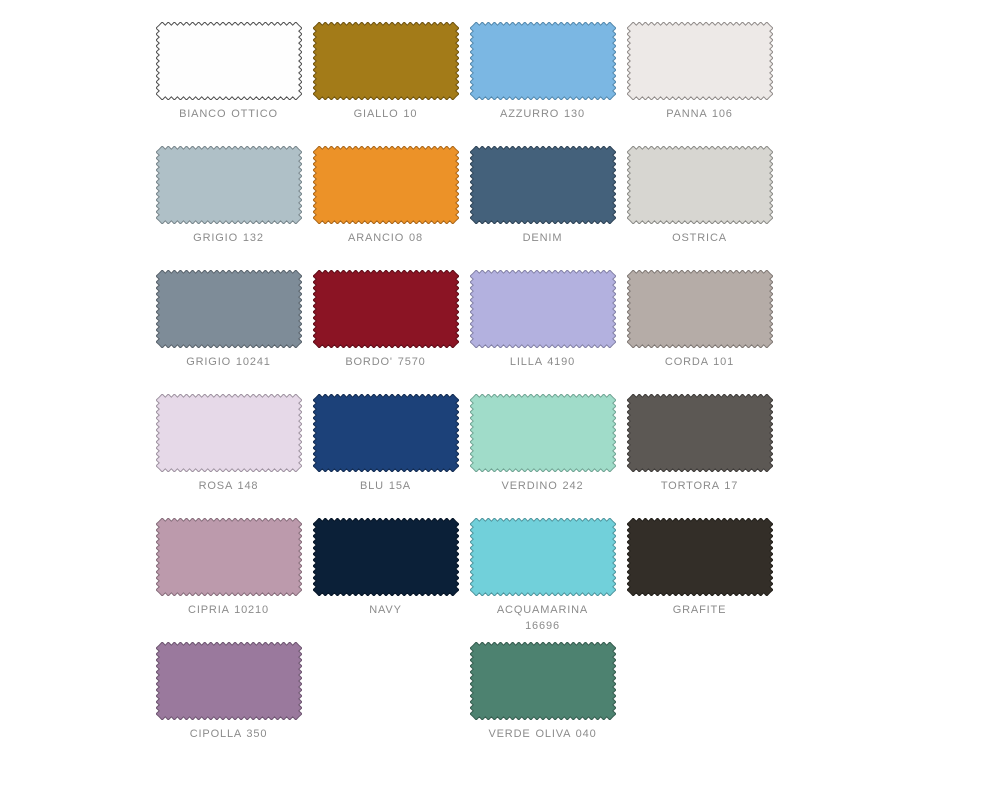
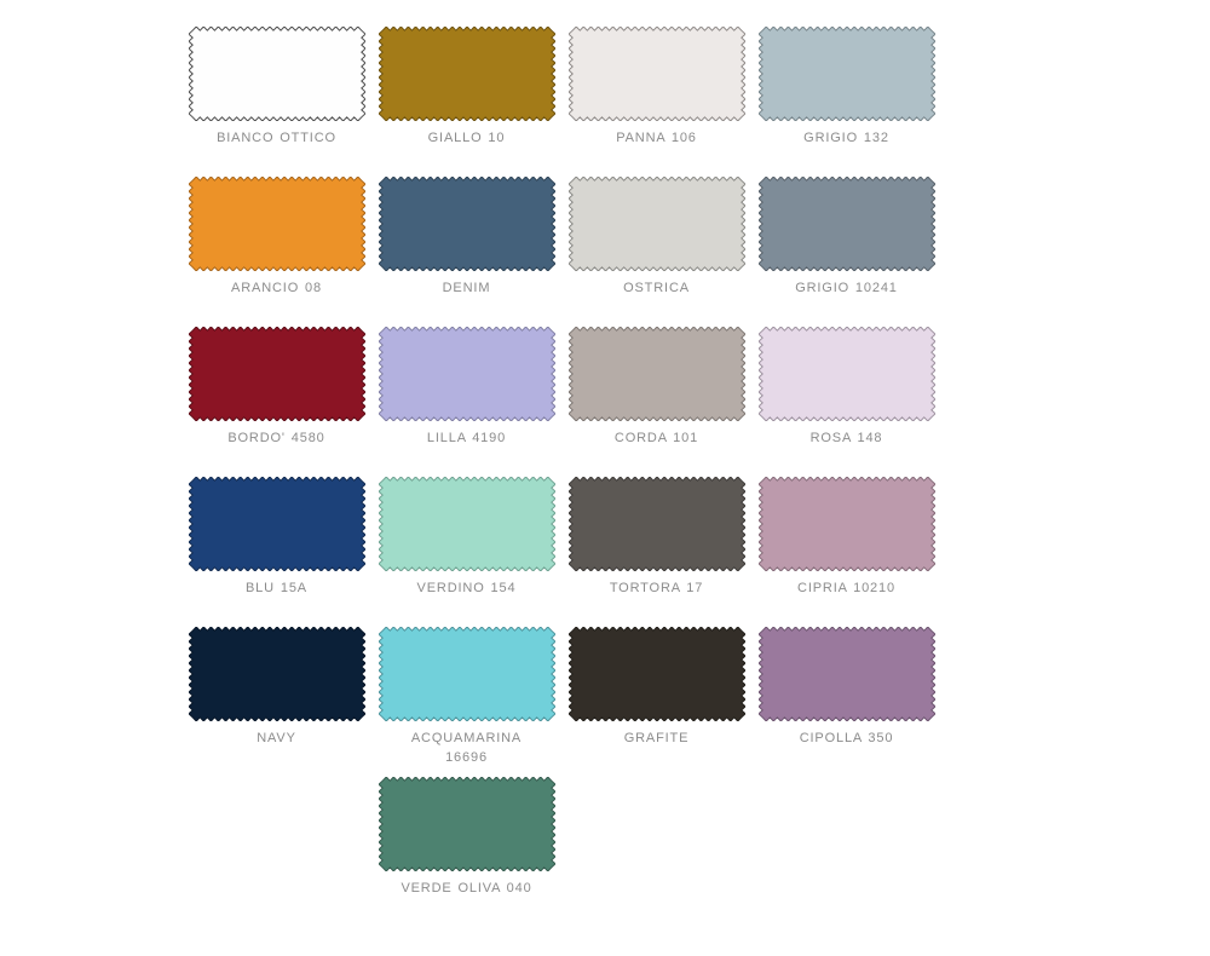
  BIANCO OTTICO
  GIALLO 10
- AZZURRO 130
  PANNA 106
  GRIGIO 132
  ARANCIO 08
  DENIM
  OSTRICA
  GRIGIO 10241
- BORDO' 7570
+ BORDO' 4580
  LILLA 4190
  CORDA 101
  ROSA 148
  BLU 15A
- VERDINO 242
+ VERDINO 154
  TORTORA 17
  CIPRIA 10210
  NAVY
  ACQUAMARINA
  16696
  GRAFITE
  CIPOLLA 350
  VERDE OLIVA 040
